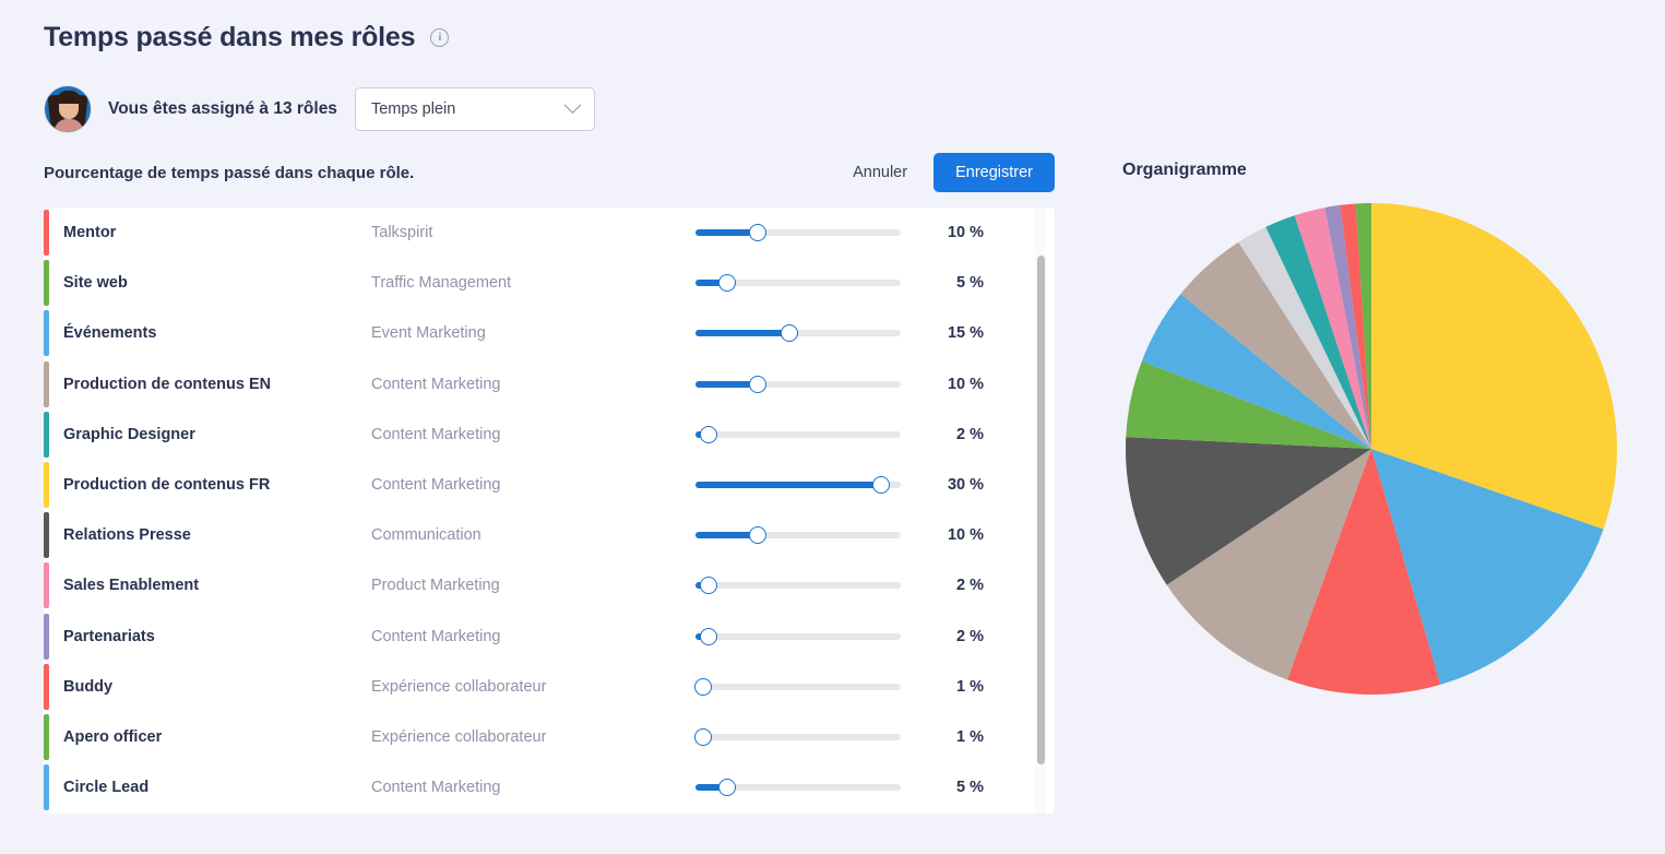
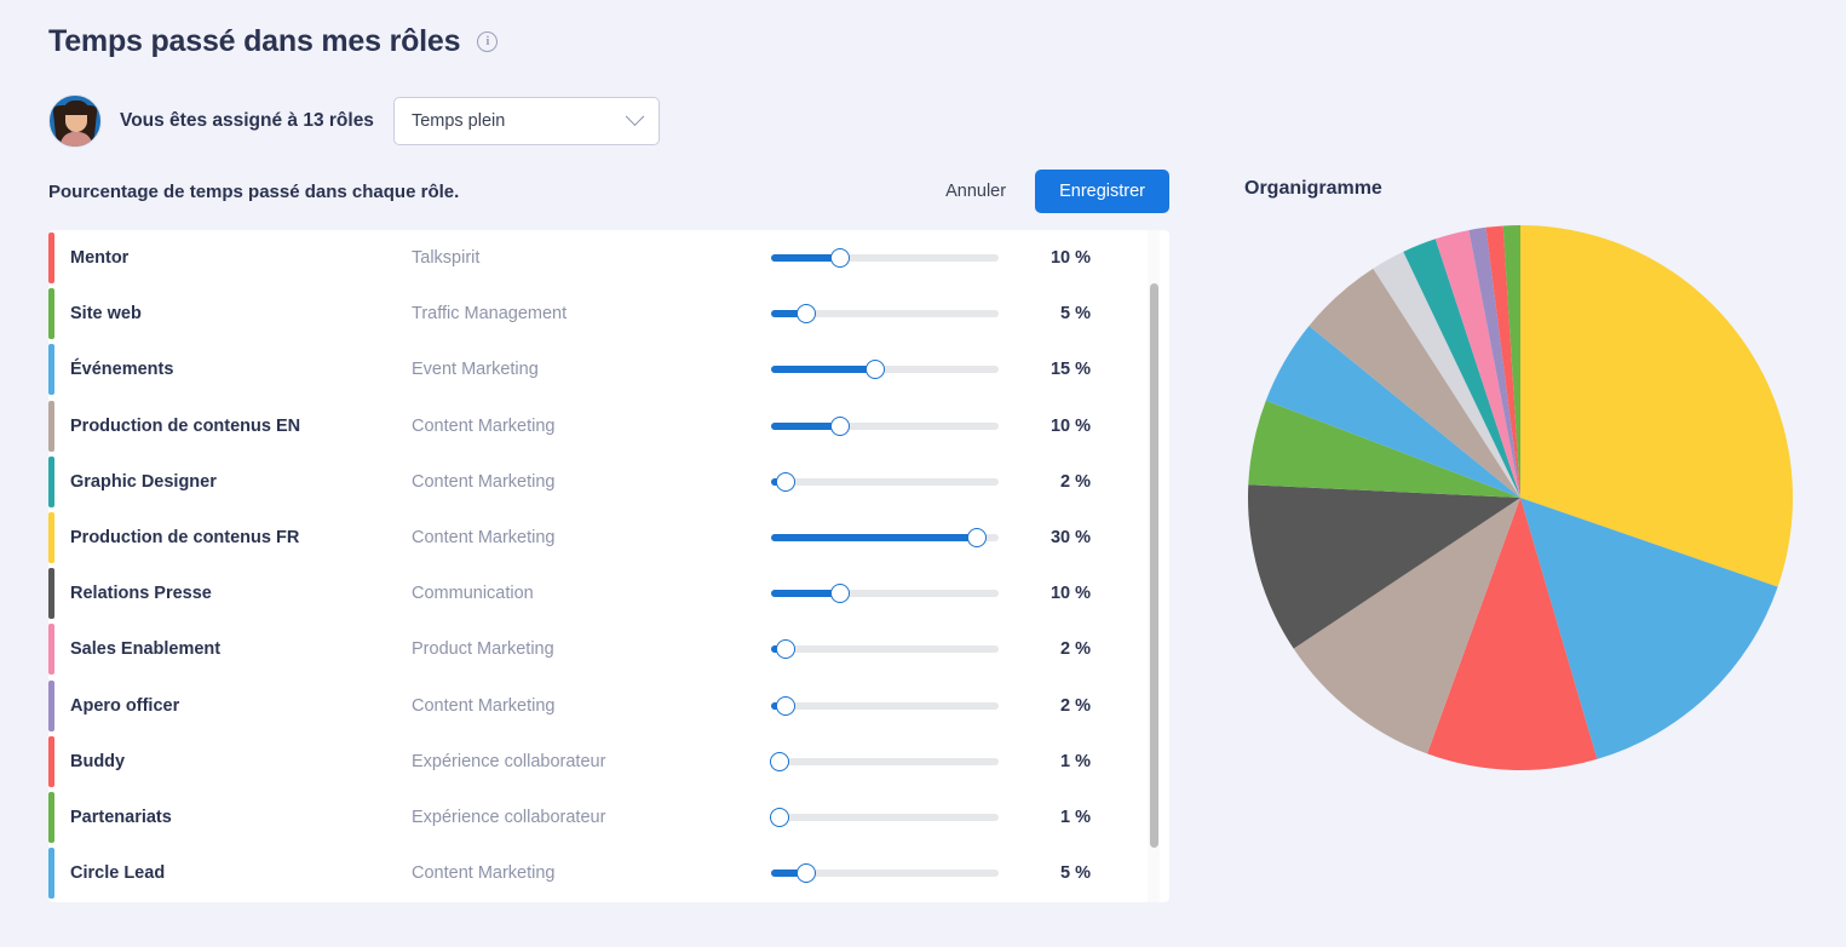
  Temps passé dans mes rôles
  i
  Vous êtes assigné à 13 rôles
  Temps plein
  Pourcentage de temps passé dans chaque rôle.
  Annuler
  Enregistrer
  Mentor
  Talkspirit
  10 %
  Site web
  Traffic Management
  5 %
  Événements
  Event Marketing
  15 %
  Production de contenus EN
  Content Marketing
  10 %
  Graphic Designer
  Content Marketing
  2 %
  Production de contenus FR
  Content Marketing
  30 %
  Relations Presse
  Communication
  10 %
  Sales Enablement
  Product Marketing
  2 %
- Partenariats
+ Apero officer
  Content Marketing
  2 %
  Buddy
  Expérience collaborateur
  1 %
- Apero officer
+ Partenariats
  Expérience collaborateur
  1 %
  Circle Lead
  Content Marketing
  5 %
  Organigramme
